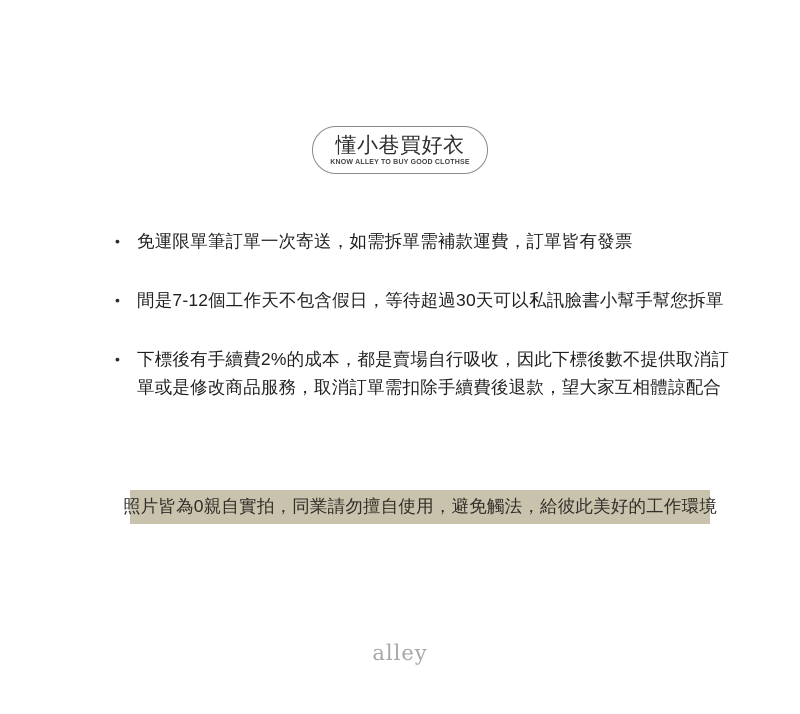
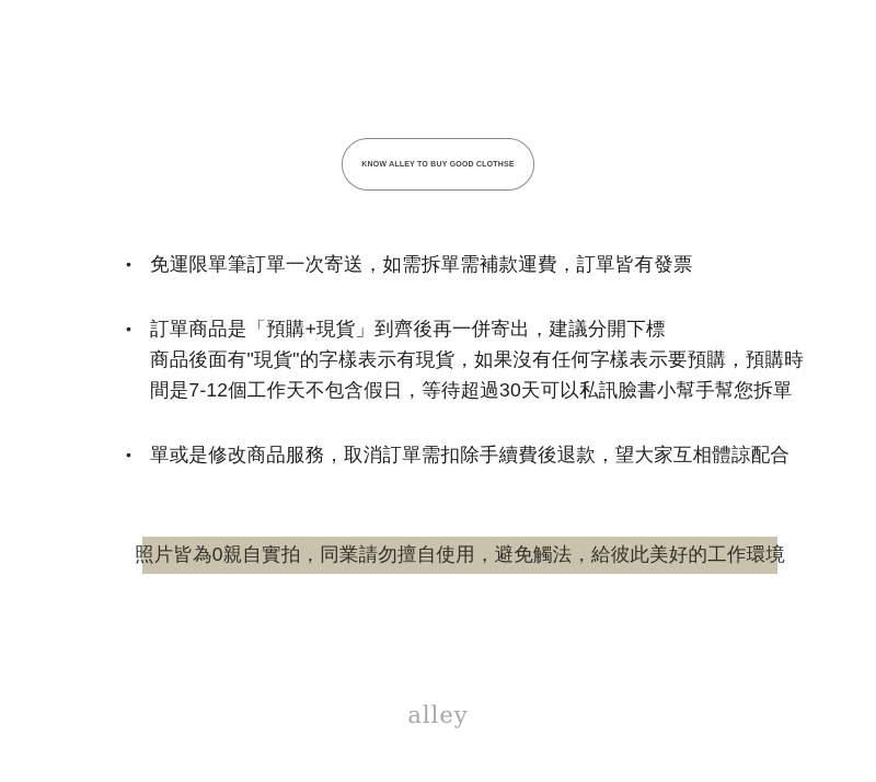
- 懂小巷買好衣
  •
  免運限單筆訂單一次寄送，如需拆單需補款運費，訂單皆有發票
  •
+ 訂單商品是「預購+現貨」到齊後再一併寄出，建議分開下標
+ 商品後面有"現貨"的字樣表示有現貨，如果沒有任何字樣表示要預購，預購時
  間是7-12個工作天不包含假日，等待超過30天可以私訊臉書小幫手幫您拆單
  •
- 下標後有手續費2%的成本，都是賣場自行吸收，因此下標後數不提供取消訂
  單或是修改商品服務，取消訂單需扣除手續費後退款，望大家互相體諒配合
  照片皆為0親自實拍，同業請勿擅自使用，避免觸法，給彼此美好的工作環境
  alley
